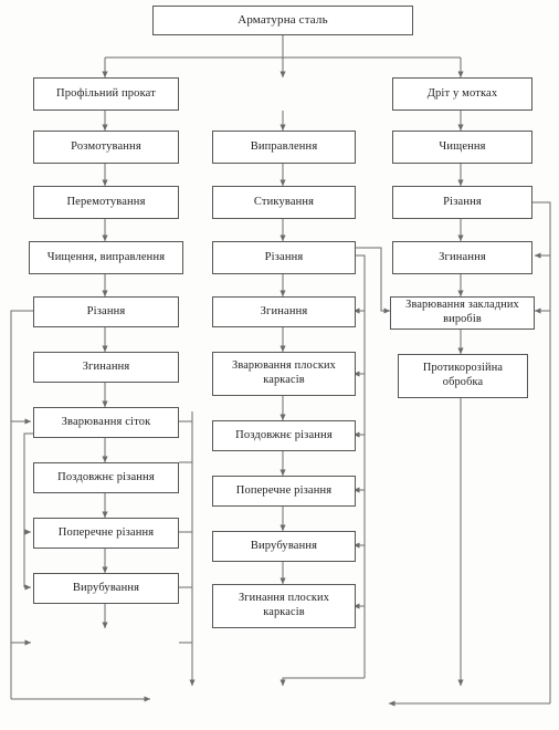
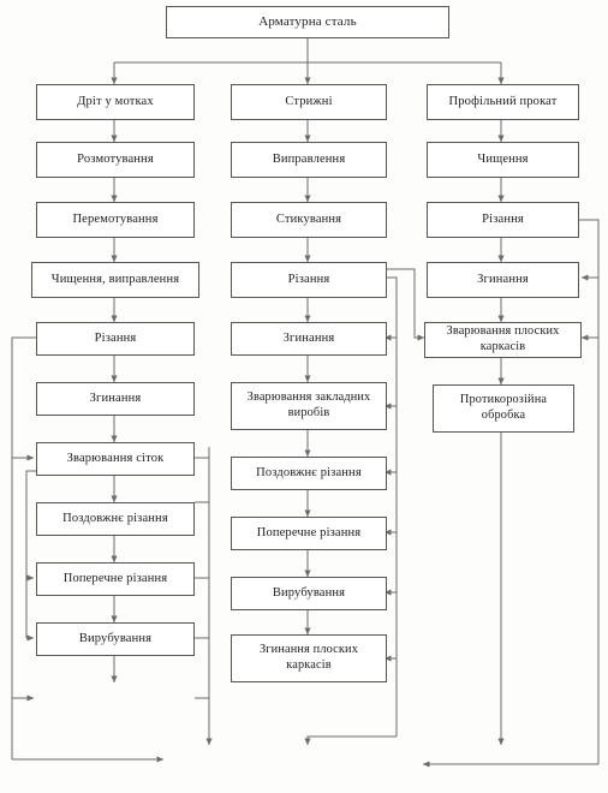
  Арматурна сталь
- Профільний прокат
+ Дріт у мотках
  Розмотування
  Перемотування
  Чищення, виправлення
  Різання
  Згинання
  Зварювання сіток
  Поздовжнє різання
  Поперечне різання
  Вирубування
+ Стрижні
  Виправлення
  Стикування
  Різання
  Згинання
- Зварювання плоских каркасів
+ Зварювання закладних виробів
  Поздовжнє різання
  Поперечне різання
  Вирубування
  Згинання плоских каркасів
- Дріт у мотках
+ Профільний прокат
  Чищення
  Різання
  Згинання
- Зварювання закладних виробів
+ Зварювання плоских каркасів
  Протикорозійна обробка
